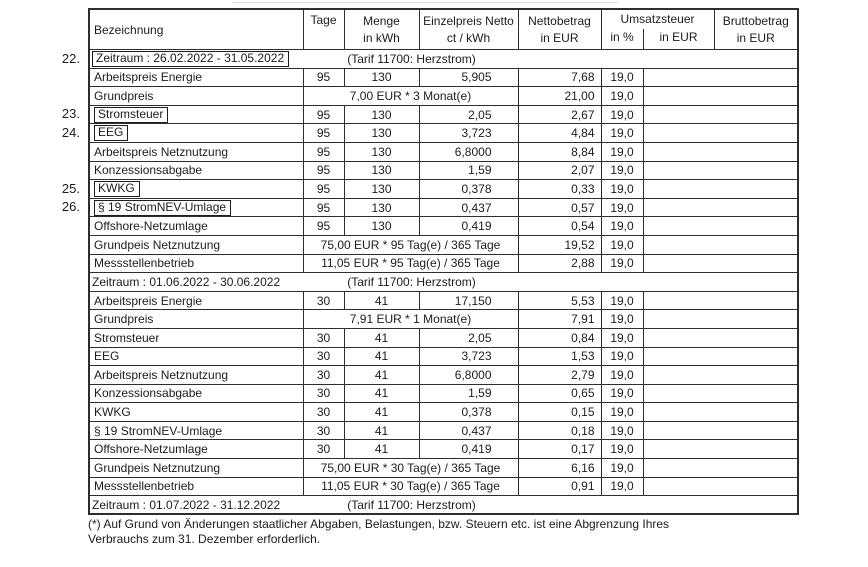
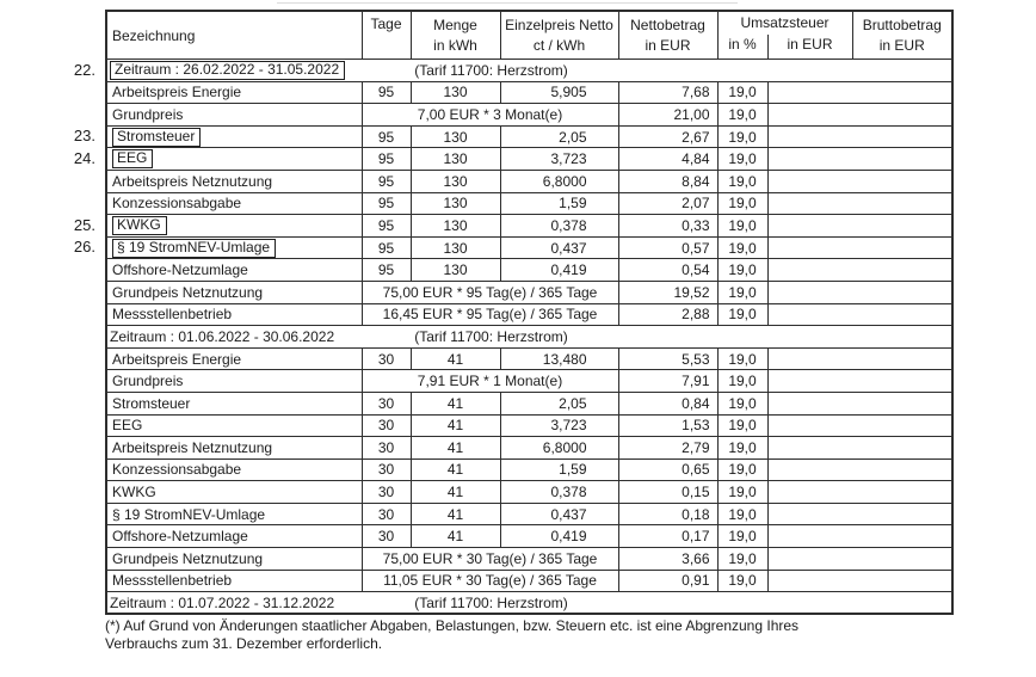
  22.
  23.
  24.
  25.
  26.
  Bezeichnung	Tage	Menge in kWh	Einzelpreis Netto ct / kWh	Nettobetrag in EUR	Umsatzsteuer in % in EUR	Bruttobetrag in EUR
  Zeitraum : 26.02.2022 - 31.05.2022 (Tarif 11700: Herzstrom)
  Arbeitspreis Energie	95	130	5,905	7,68	19,0
  Grundpreis	7,00 EUR * 3 Monat(e)	21,00	19,0
  Stromsteuer	95	130	2,05	2,67	19,0
  EEG	95	130	3,723	4,84	19,0
  Arbeitspreis Netznutzung	95	130	6,8000	8,84	19,0
  Konzessionsabgabe	95	130	1,59	2,07	19,0
  KWKG	95	130	0,378	0,33	19,0
  § 19 StromNEV-Umlage	95	130	0,437	0,57	19,0
  Offshore-Netzumlage	95	130	0,419	0,54	19,0
  Grundpeis Netznutzung	75,00 EUR * 95 Tag(e) / 365 Tage	19,52	19,0
- Messstellenbetrieb	11,05 EUR * 95 Tag(e) / 365 Tage	2,88	19,0
+ Messstellenbetrieb	16,45 EUR * 95 Tag(e) / 365 Tage	2,88	19,0
  Zeitraum : 01.06.2022 - 30.06.2022 (Tarif 11700: Herzstrom)
- Arbeitspreis Energie	30	41	17,150	5,53	19,0
+ Arbeitspreis Energie	30	41	13,480	5,53	19,0
  Grundpreis	7,91 EUR * 1 Monat(e)	7,91	19,0
  Stromsteuer	30	41	2,05	0,84	19,0
  EEG	30	41	3,723	1,53	19,0
  Arbeitspreis Netznutzung	30	41	6,8000	2,79	19,0
  Konzessionsabgabe	30	41	1,59	0,65	19,0
  KWKG	30	41	0,378	0,15	19,0
  § 19 StromNEV-Umlage	30	41	0,437	0,18	19,0
  Offshore-Netzumlage	30	41	0,419	0,17	19,0
- Grundpeis Netznutzung	75,00 EUR * 30 Tag(e) / 365 Tage	6,16	19,0
+ Grundpeis Netznutzung	75,00 EUR * 30 Tag(e) / 365 Tage	3,66	19,0
  Messstellenbetrieb	11,05 EUR * 30 Tag(e) / 365 Tage	0,91	19,0
  Zeitraum : 01.07.2022 - 31.12.2022 (Tarif 11700: Herzstrom)
  (*) Auf Grund von Änderungen staatlicher Abgaben, Belastungen, bzw. Steuern etc. ist eine Abgrenzung Ihres
  Verbrauchs zum 31. Dezember erforderlich.
